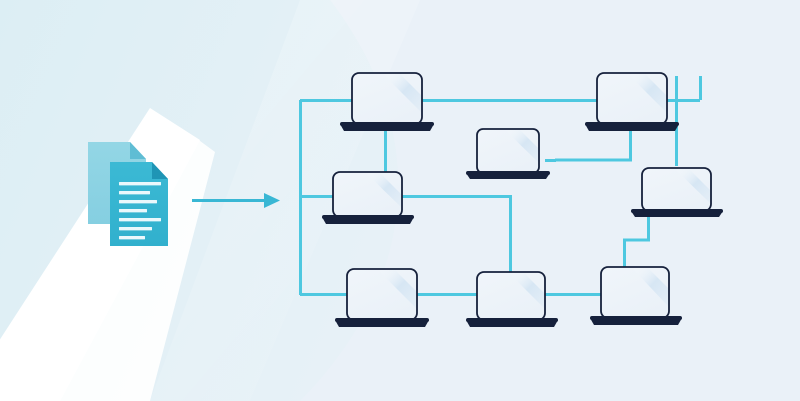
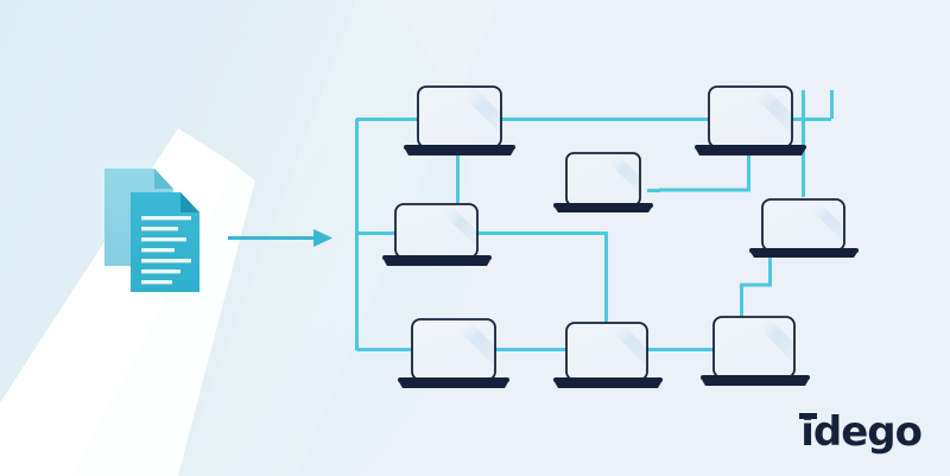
+ idego
